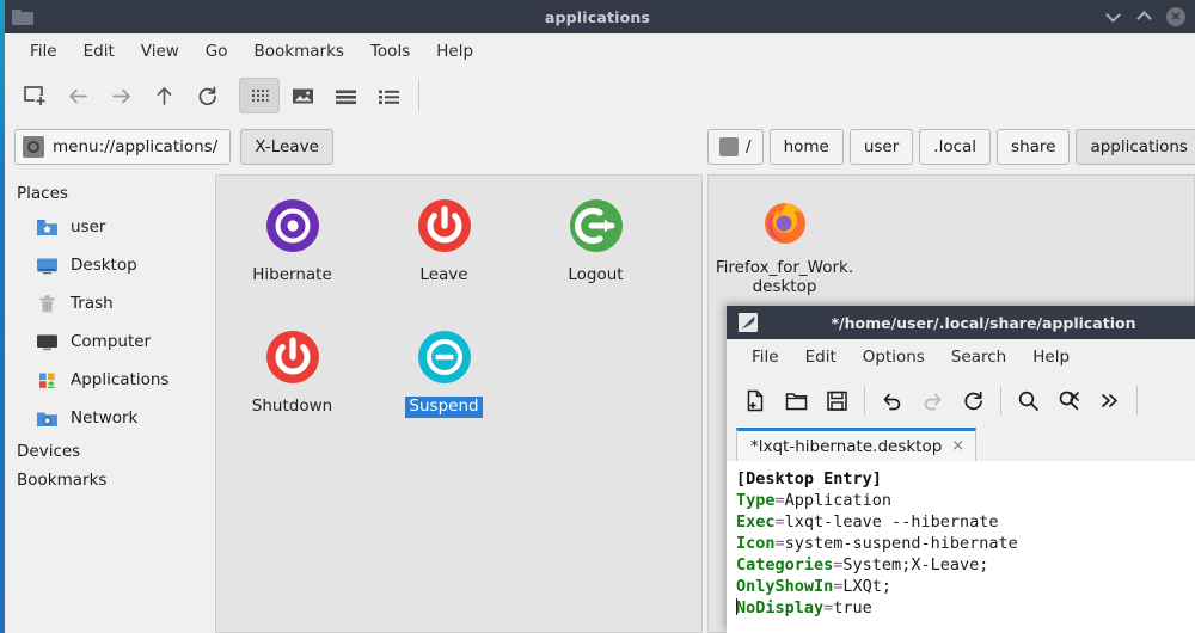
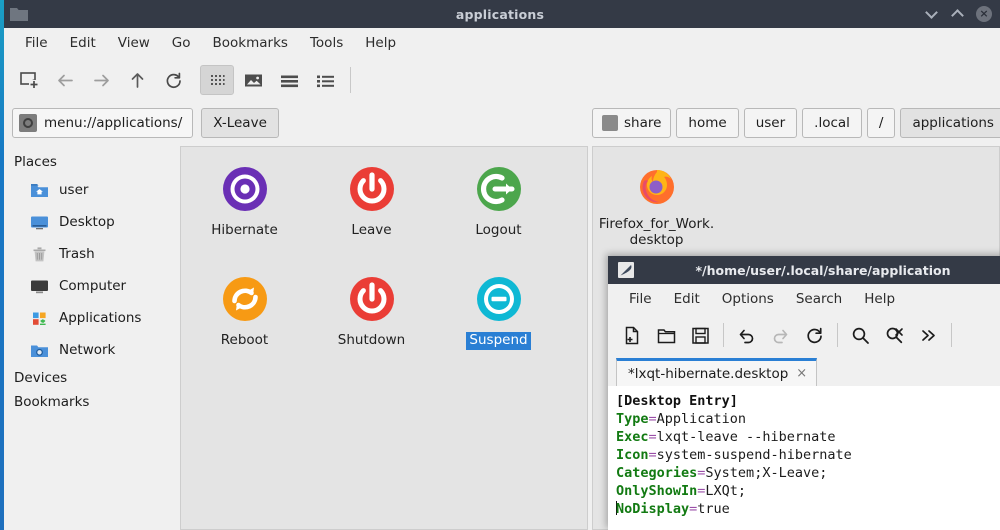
  applications
  ×
  File
  Edit
  View
  Go
  Bookmarks
  Tools
  Help
  menu://applications/
  X-Leave
  Places
  user
  Desktop
  Trash
  Computer
  Applications
  Network
  Devices
  Bookmarks
  Hibernate
  Leave
  Logout
+ Reboot
  Shutdown
  Suspend
- /
+ share
  home
  user
  .local
- share
+ /
  applications
  Firefox_for_Work.desktop
  */home/user/.local/share/application
  File
  Edit
  Options
  Search
  Help
  *lxqt-hibernate.desktop
  ×
  [Desktop Entry]
  Type=Application
  Exec=lxqt-leave --hibernate
  Icon=system-suspend-hibernate
  Categories=System;X-Leave;
  OnlyShowIn=LXQt;
  NoDisplay=true
